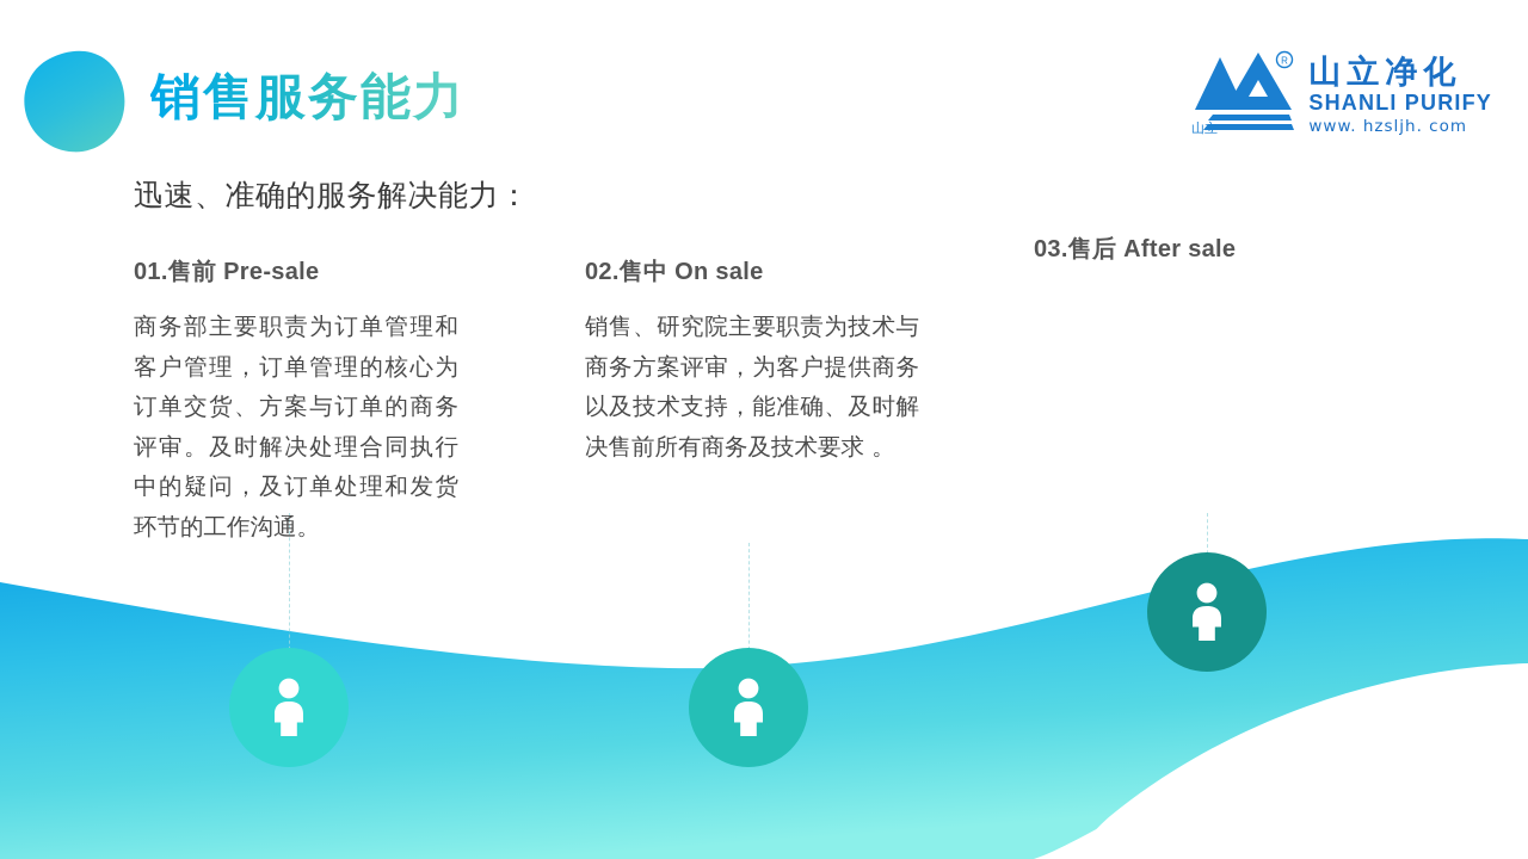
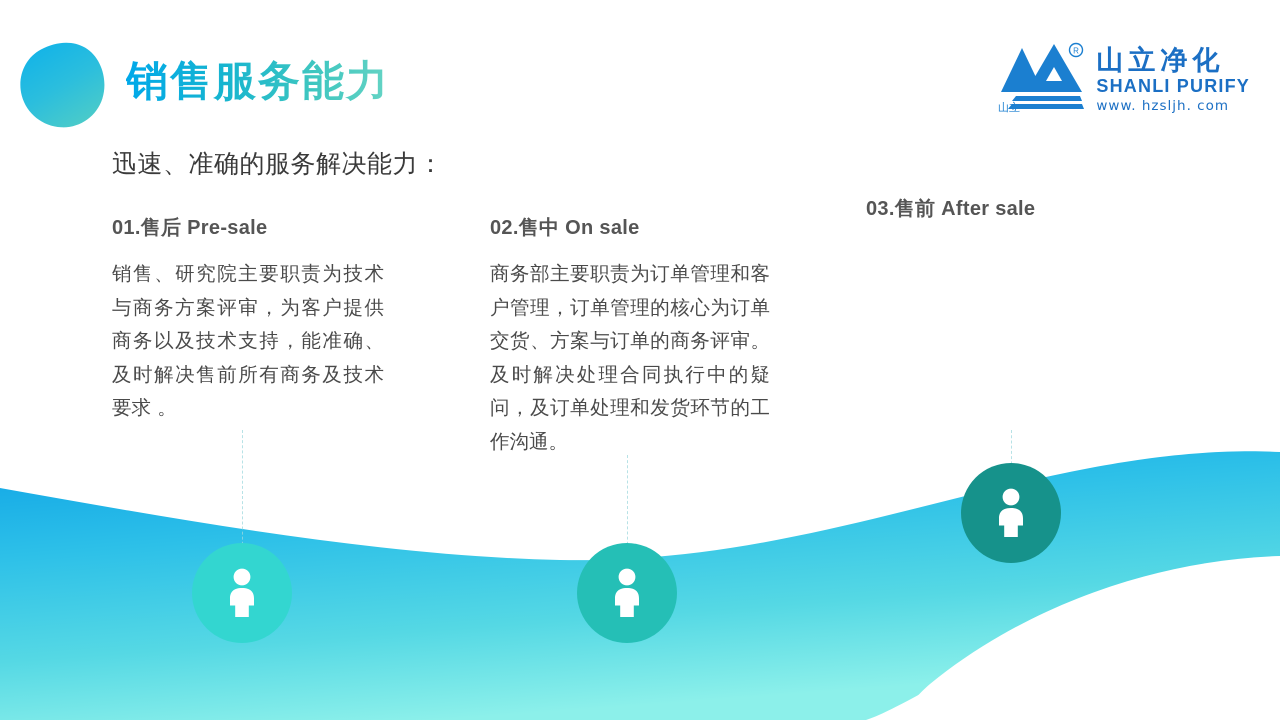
  销售服务能力
  R
  山立
  山立净化
  SHANLI PURIFY
  www. hzsljh. com
  迅速、准确的服务解决能力：
- 01.售前 Pre-sale
+ 01.售后 Pre-sale
- 商务部主要职责为订单管理和客户管理，订单管理的核心为订单交货、方案与订单的商务评审。及时解决处理合同执行中的疑问，及订单处理和发货环节的工作沟通。
+ 销售、研究院主要职责为技术与商务方案评审，为客户提供商务以及技术支持，能准确、及时解决售前所有商务及技术要求 。
  02.售中 On sale
- 销售、研究院主要职责为技术与商务方案评审，为客户提供商务以及技术支持，能准确、及时解决售前所有商务及技术要求 。
+ 商务部主要职责为订单管理和客户管理，订单管理的核心为订单交货、方案与订单的商务评审。及时解决处理合同执行中的疑问，及订单处理和发货环节的工作沟通。
- 03.售后 After sale
+ 03.售前 After sale
